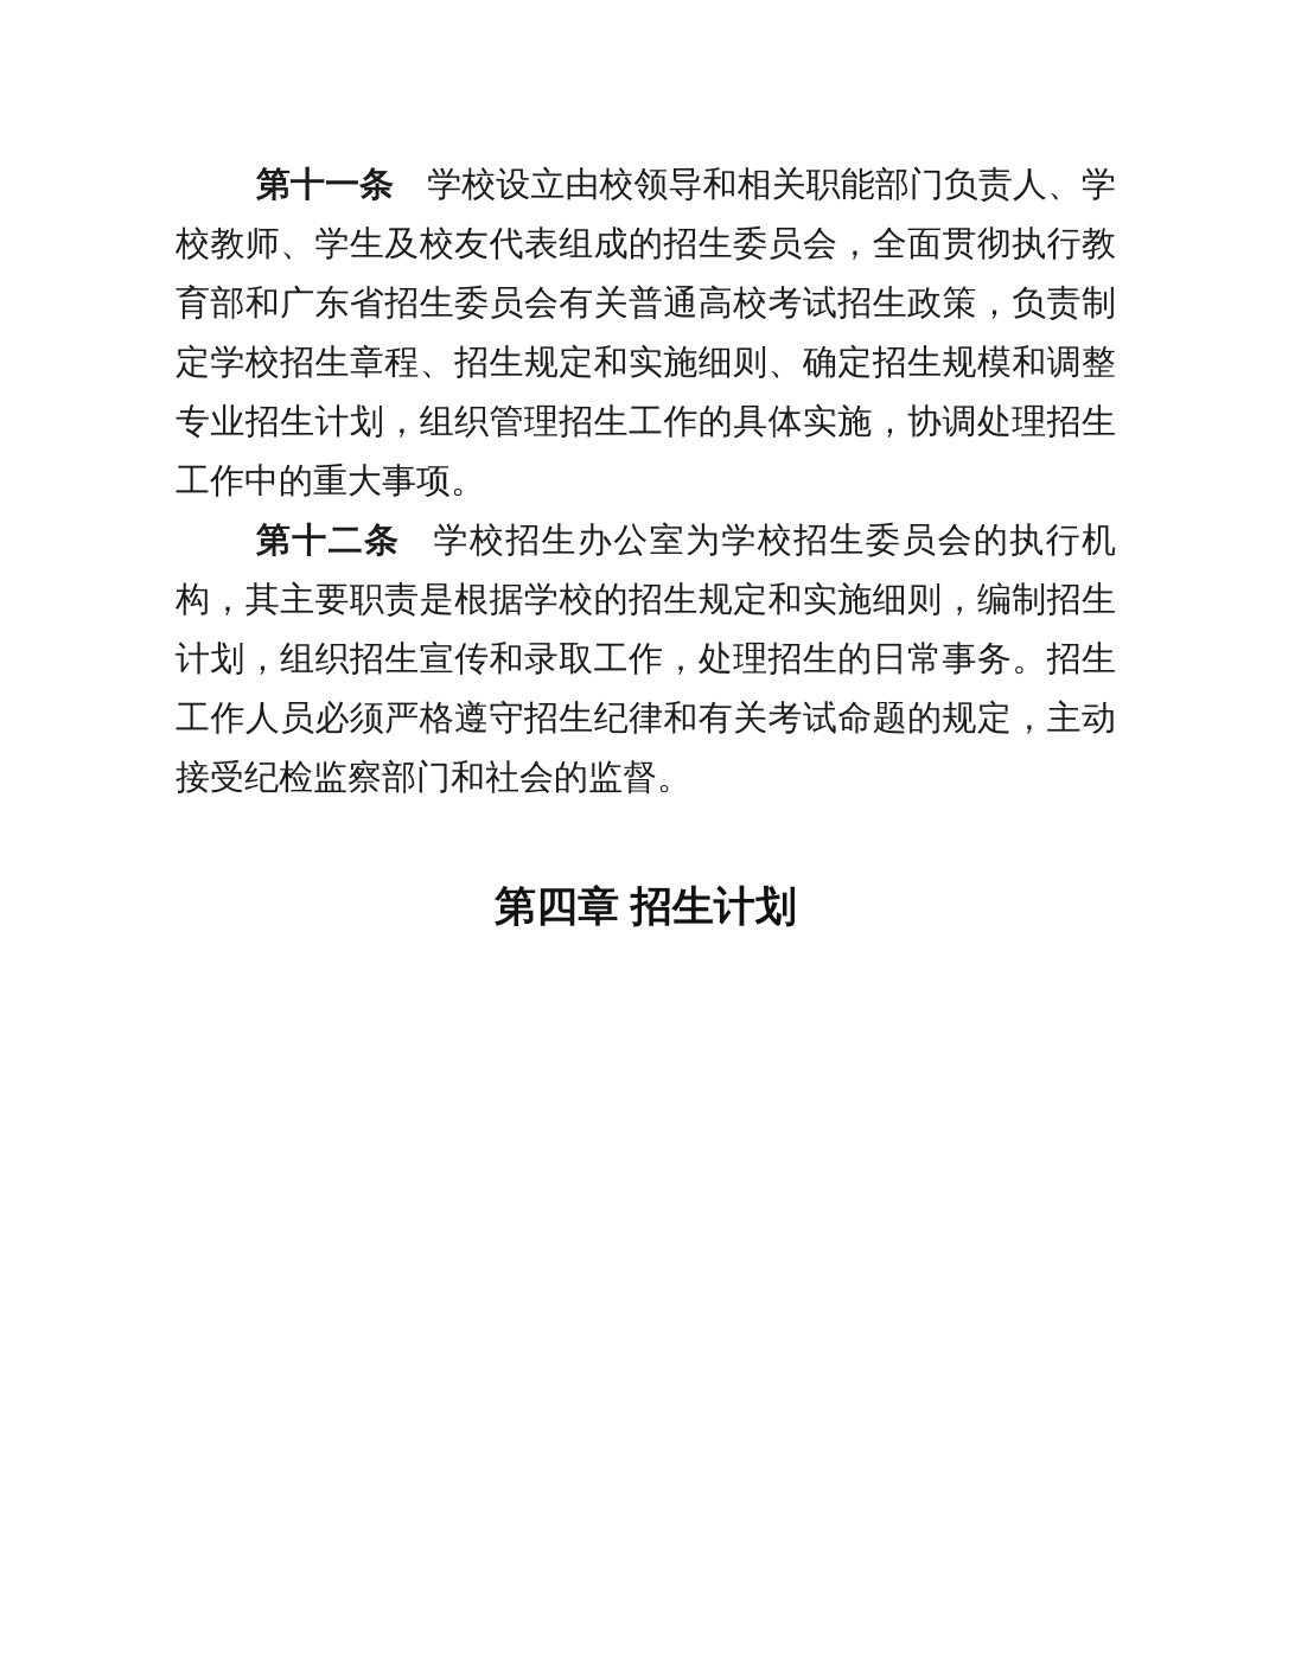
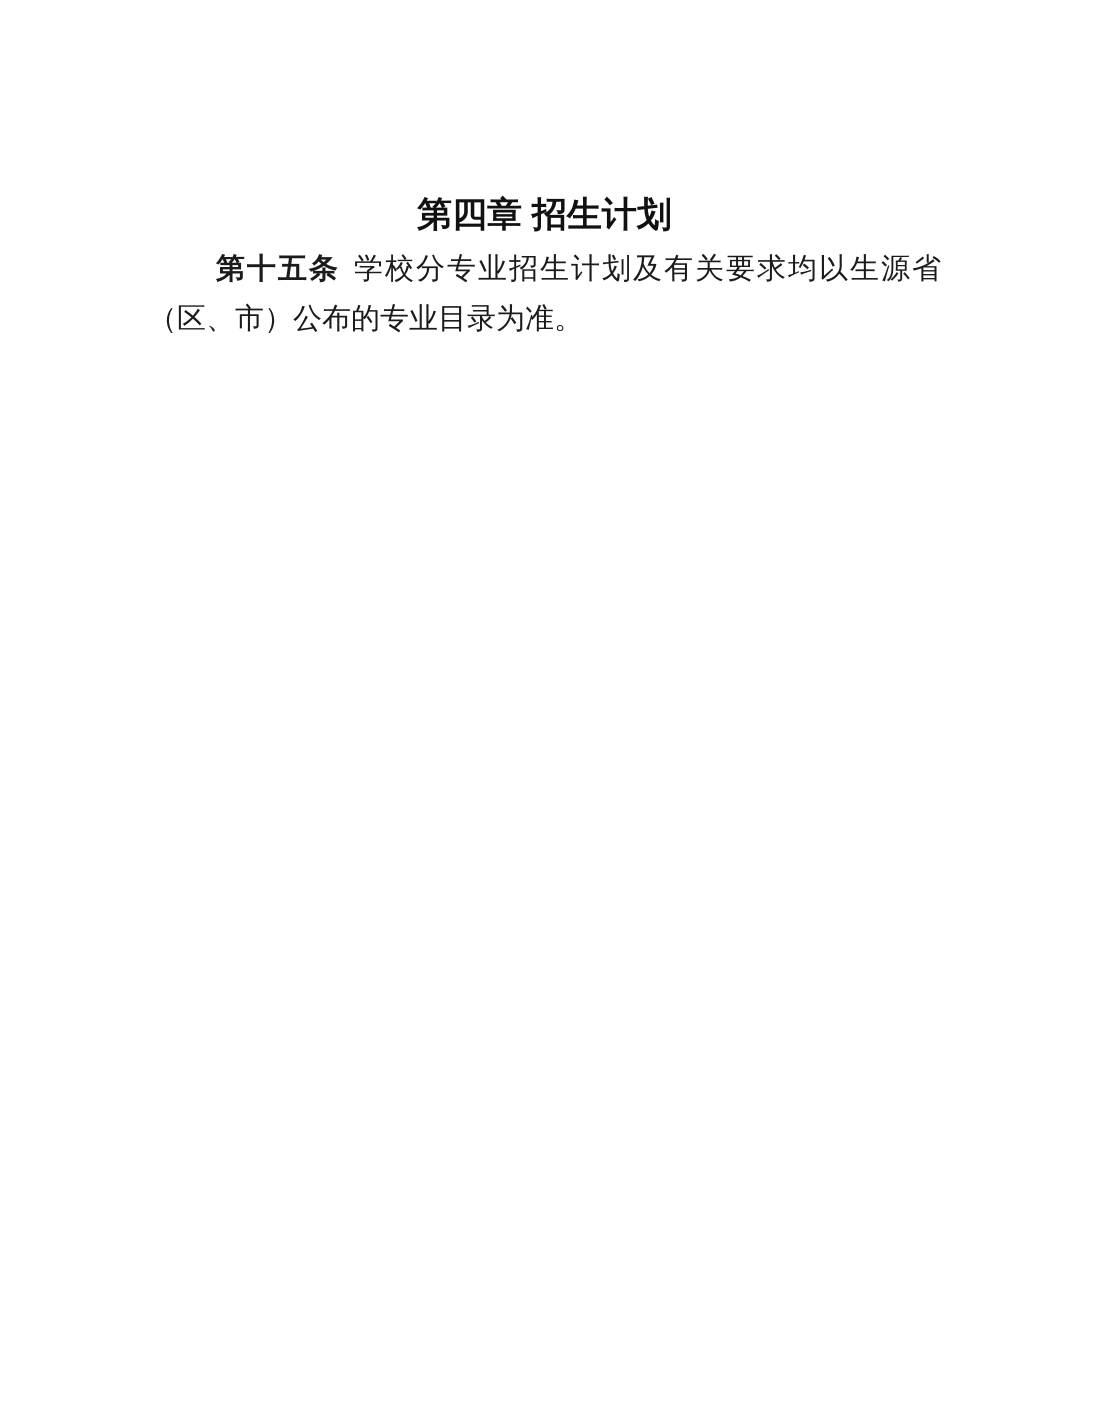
- 第十一条 学校设立由校领导和相关职能部门负责人、学校教师、学生及校友代表组成的招生委员会，全面贯彻执行教育部和广东省招生委员会有关普通高校考试招生政策，负责制定学校招生章程、招生规定和实施细则、确定招生规模和调整专业招生计划，组织管理招生工作的具体实施，协调处理招生工作中的重大事项。
- 第十二条 学校招生办公室为学校招生委员会的执行机构，其主要职责是根据学校的招生规定和实施细则，编制招生计划，组织招生宣传和录取工作，处理招生的日常事务。招生工作人员必须严格遵守招生纪律和有关考试命题的规定，主动接受纪检监察部门和社会的监督。
  第四章 招生计划
+ 第十五条 学校分专业招生计划及有关要求均以生源省（区、市）公布的专业目录为准。
